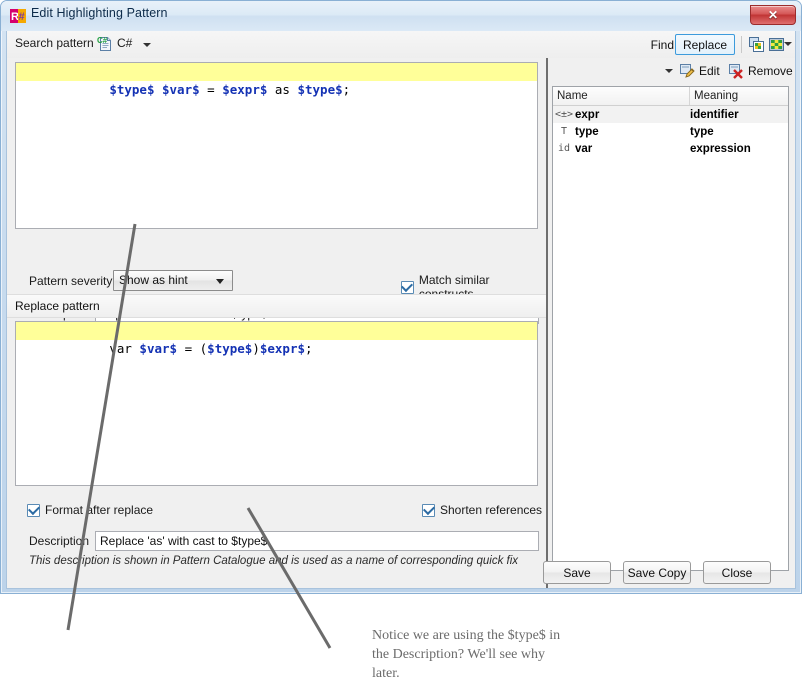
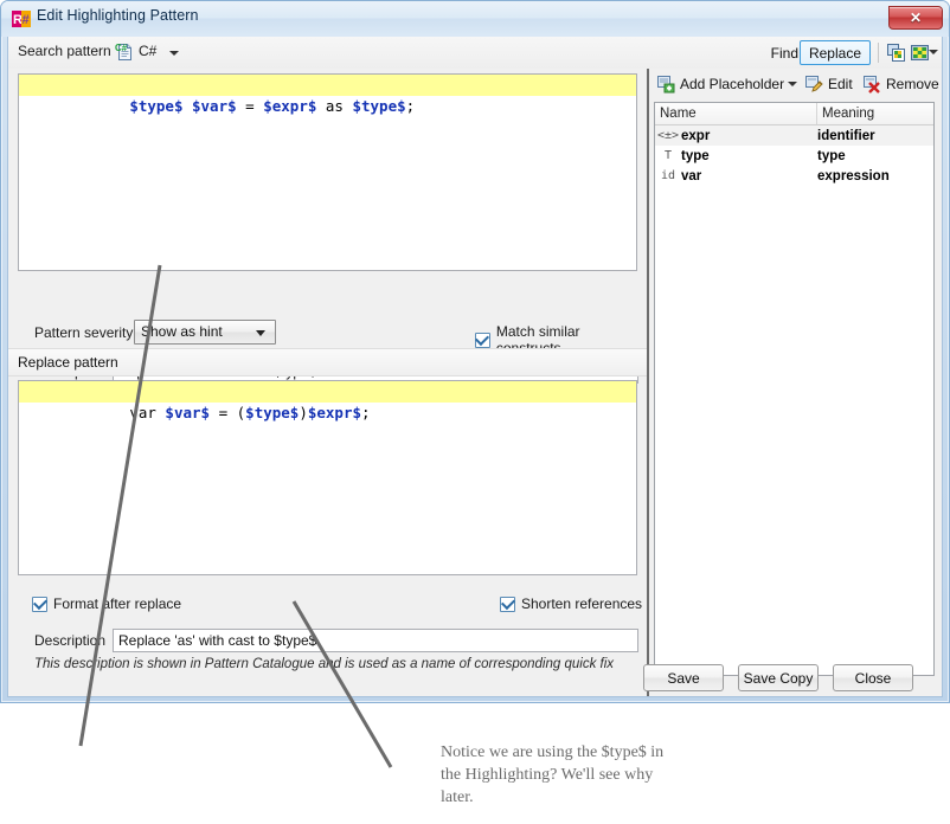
  R
  #
  Edit Highlighting Pattern
  ✕
  Search pattern
  C#
  C#
  Find
  Replace
  $type$ $var$ = $expr$ as $type$;
  Pattern severity
  Show as hint
  Replace pattern
  ar $var$ = ($type$)$expr$;
  Format after replace
  Shorten references
  Description
  Replace 'as' with cast to $type$
  This desciption is shown in Pattern Catalogue ad is used as a name of corresponding quick fix
+ Add Placeholder
  Edit
  Remove
  Name
  Meaning
  <±>
  expr
  identifier
  T
  type
  type
  id
  var
  expression
  Save
  Save Copy
  Close
- Notice we are using the $type$ in the Description? We'll see why later.
+ Notice we are using the $type$ in the Highlighting? We'll see why later.
